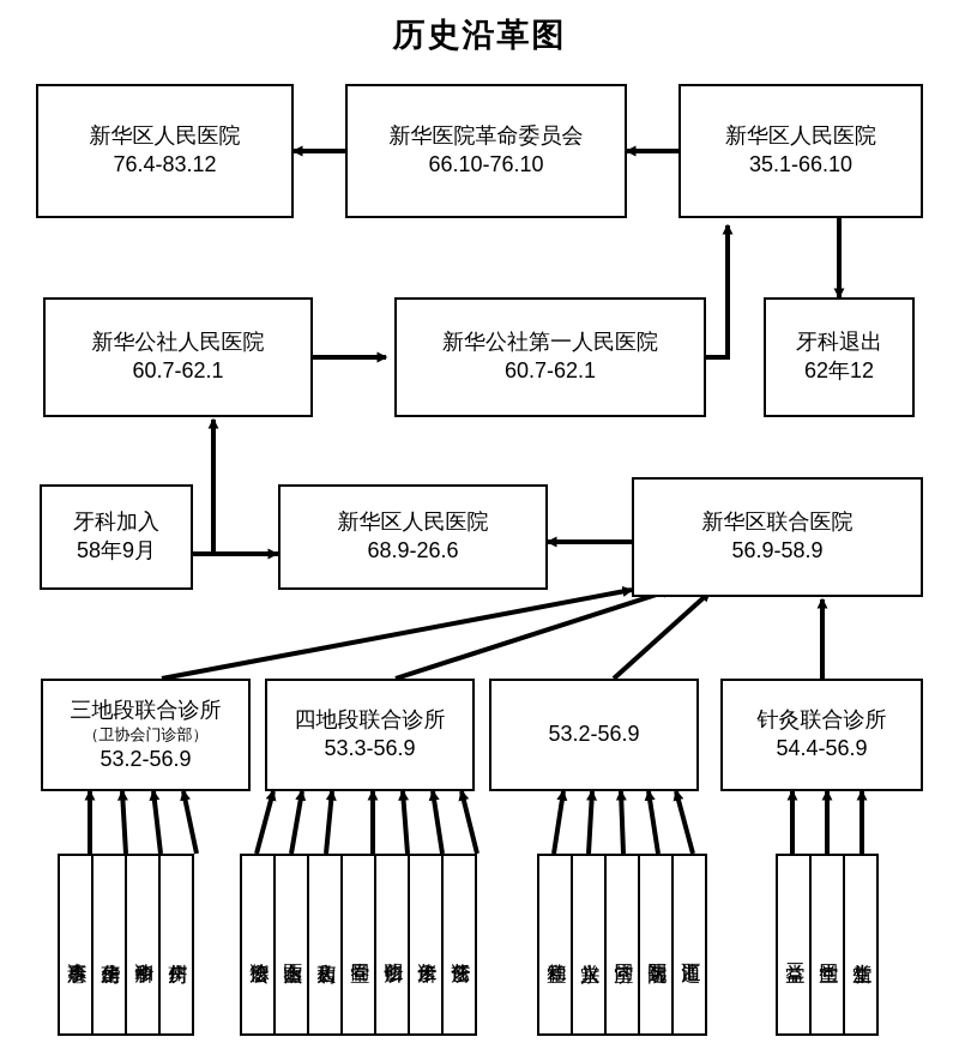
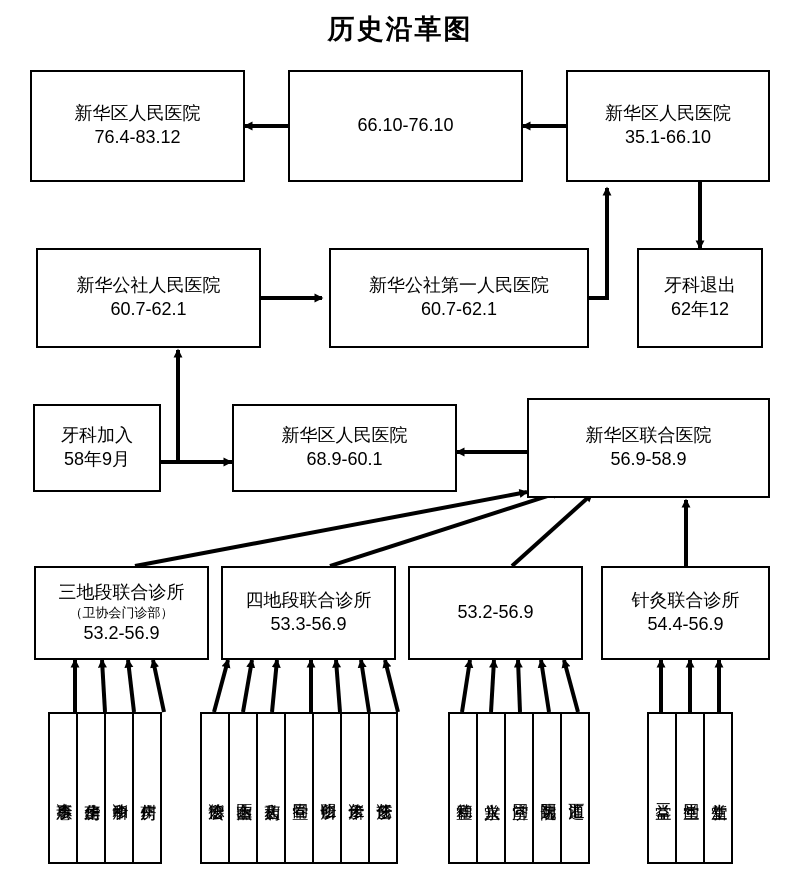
  历史沿革图
  新华区人民医院
  76.4-83.12
- 新华医院革命委员会
  66.10-76.10
  新华区人民医院
  35.1-66.10
  新华公社人民医院
  60.7-62.1
  新华公社第一人民医院
  60.7-62.1
  牙科退出
  62年12
  牙科加入
  58年9月
  新华区人民医院
- 68.9-26.6
+ 68.9-60.1
  新华区联合医院
  56.9-58.9
  三地段联合诊所
  （卫协会门诊部）
  53.2-56.9
  四地段联合诊所
  53.3-56.9
  53.2-56.9
  针灸联合诊所
  54.4-56.9
